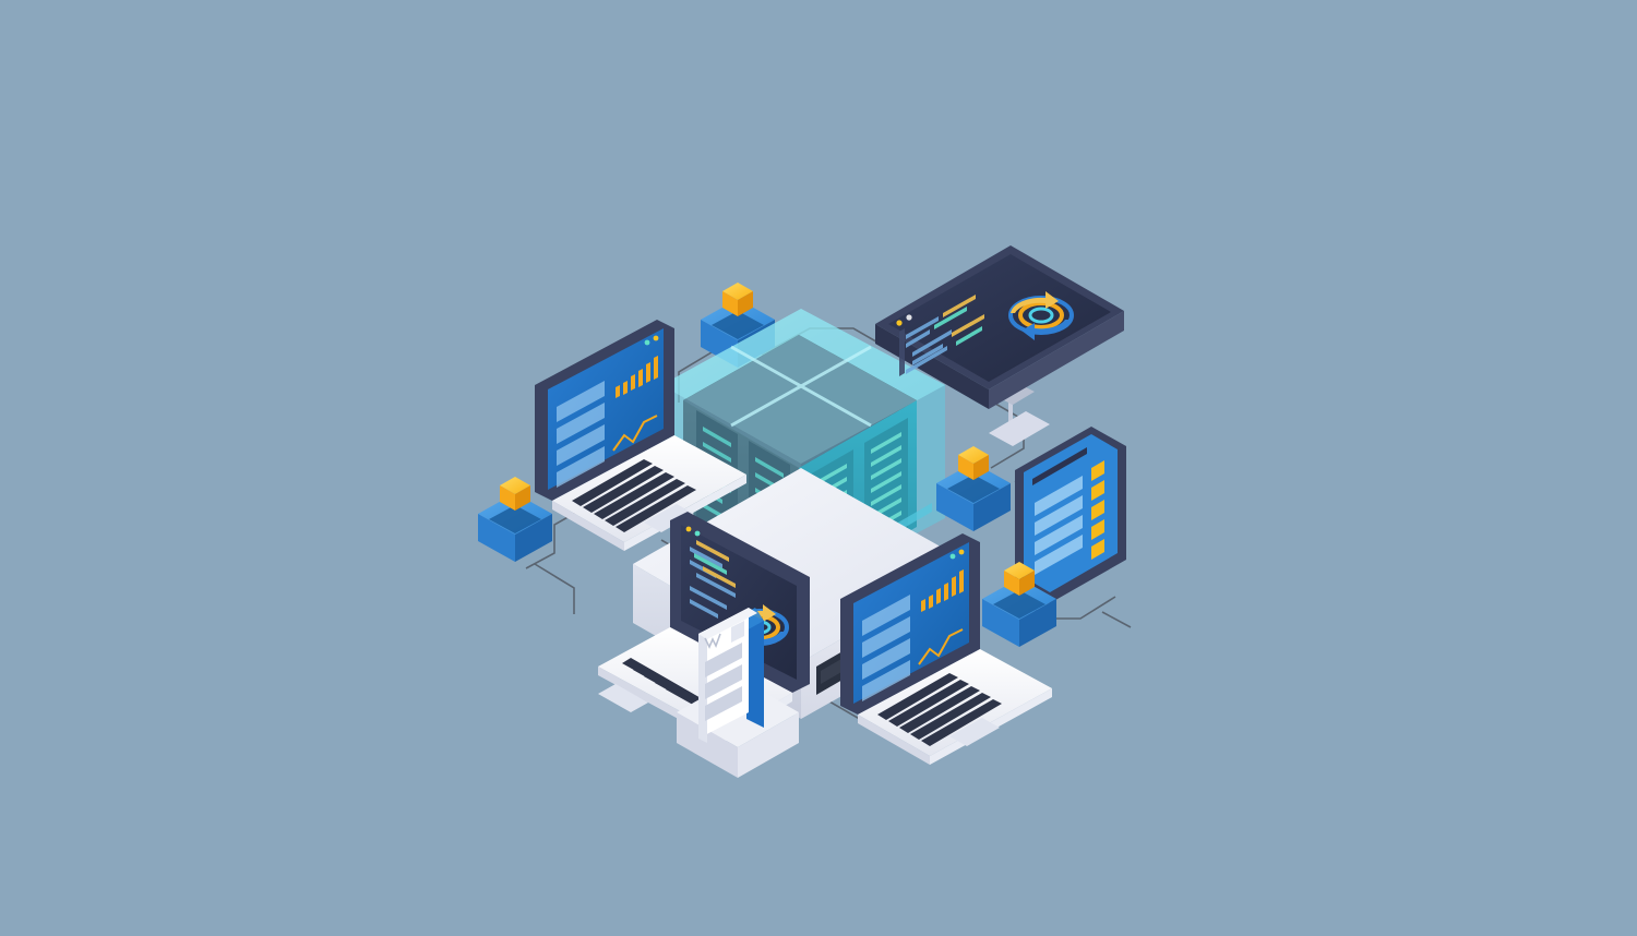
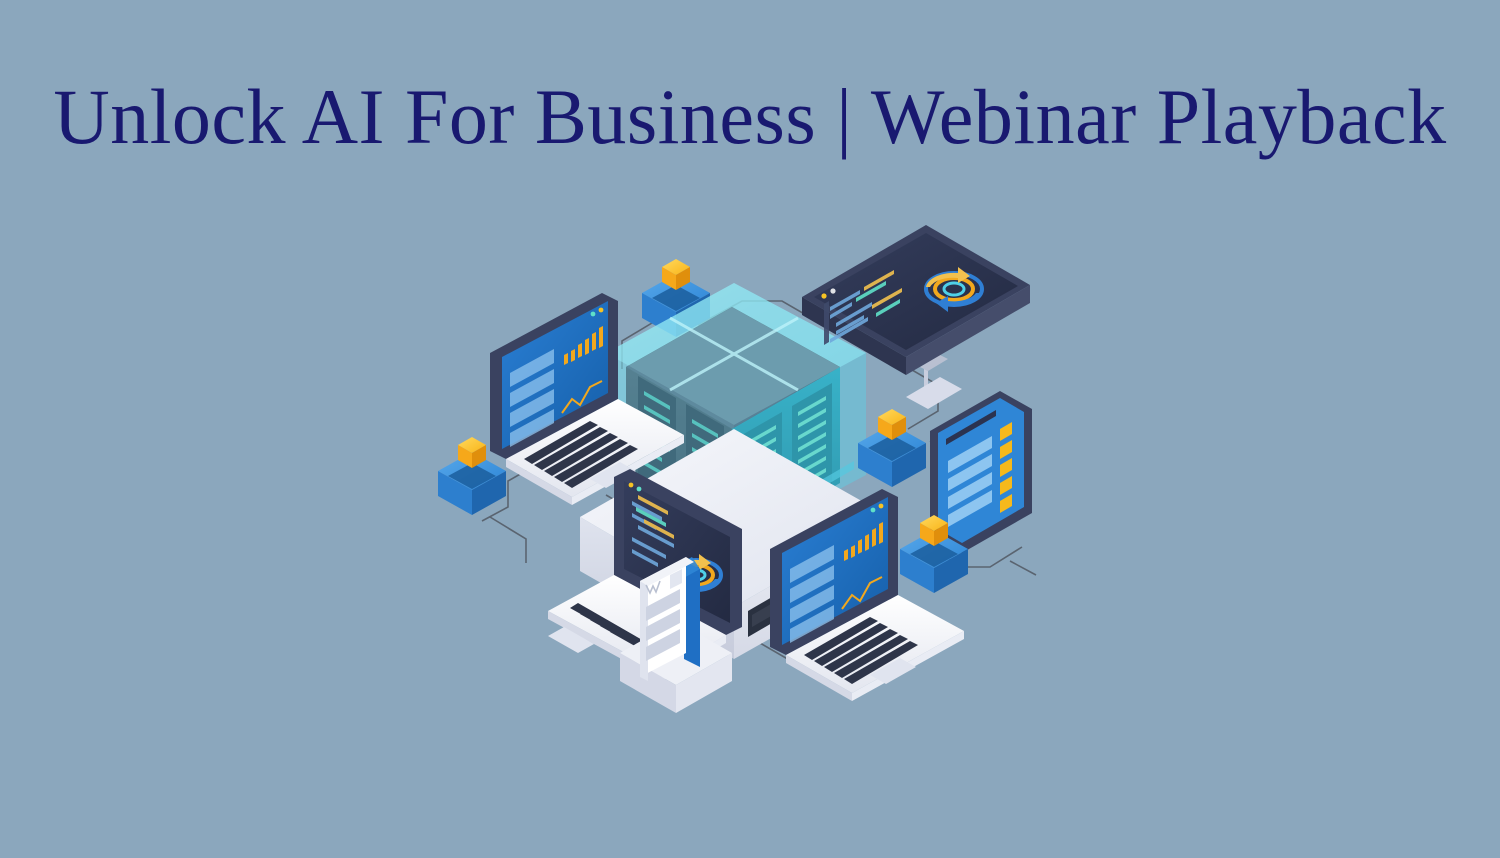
+ Unlock AI For Business | Webinar Playback
